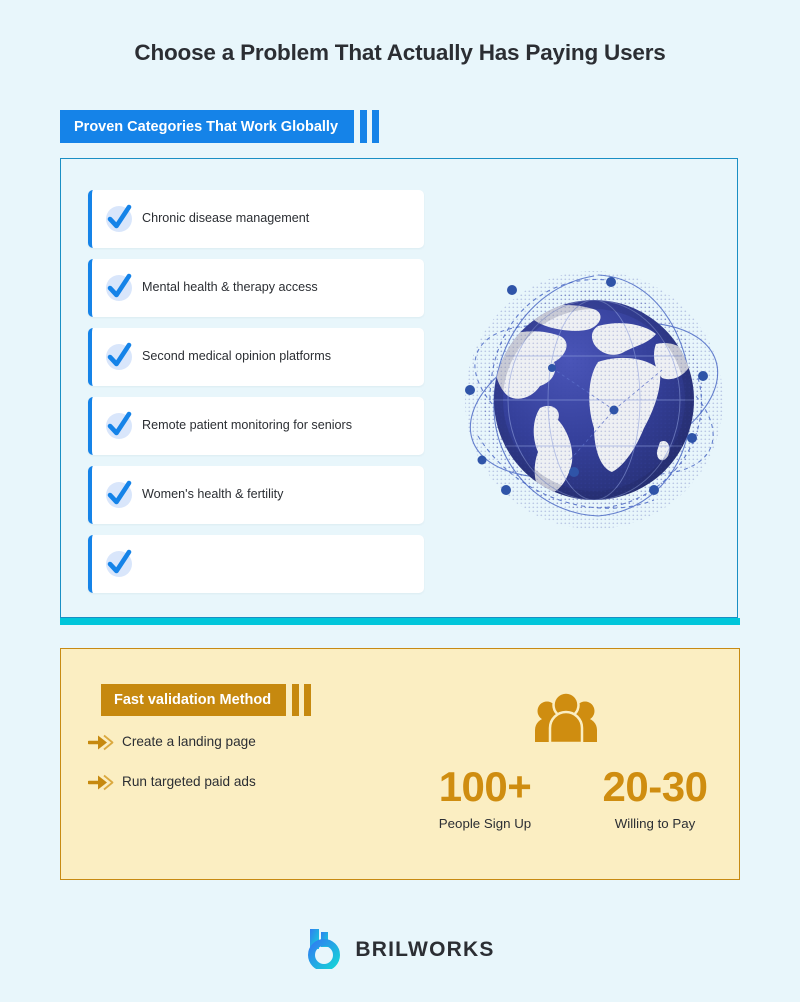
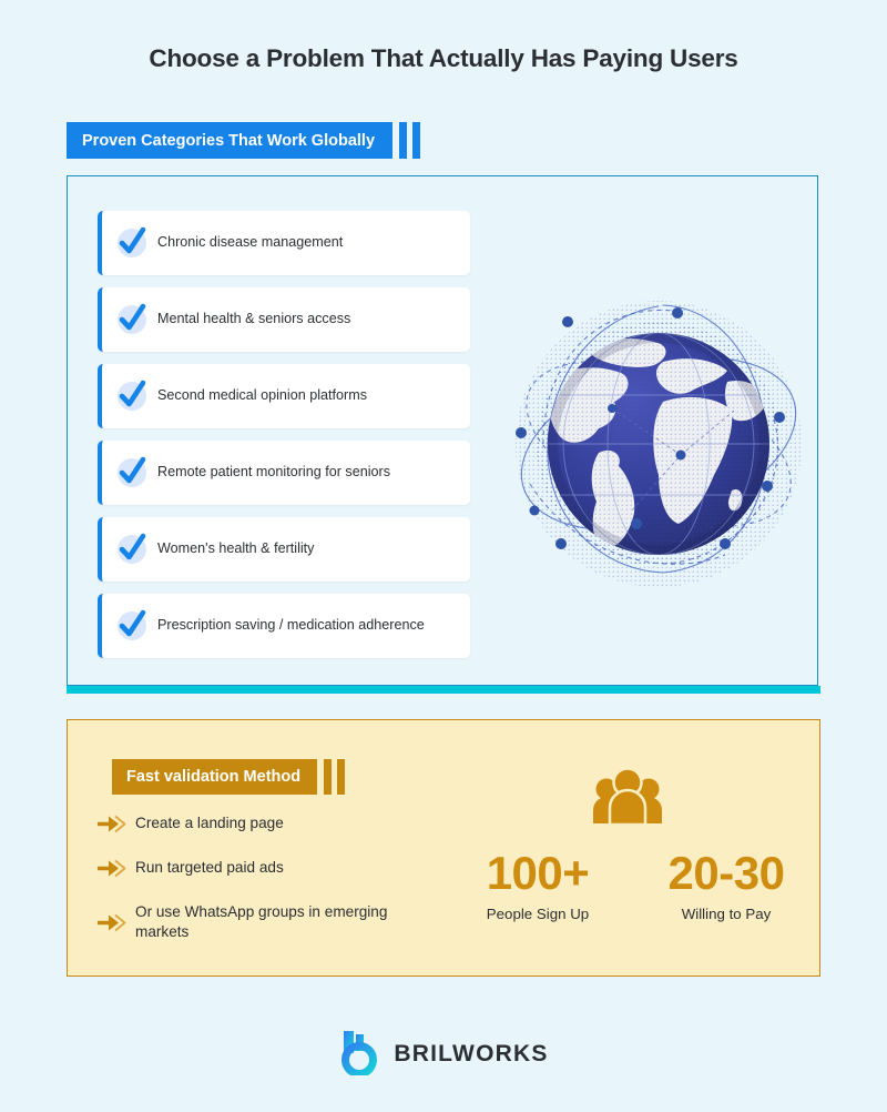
  Choose a Problem That Actually Has Paying Users
  Proven Categories That Work Globally
  Chronic disease management
- Mental health & therapy access
+ Mental health & seniors access
  Second medical opinion platforms
  Remote patient monitoring for seniors
  Women's health & fertility
+ Prescription saving / medication adherence
  Fast validation Method
  Create a landing page
  Run targeted paid ads
+ Or use WhatsApp groups in emerging markets
  100+
  People Sign Up
  20-30
  Willing to Pay
  BRILWORKS
